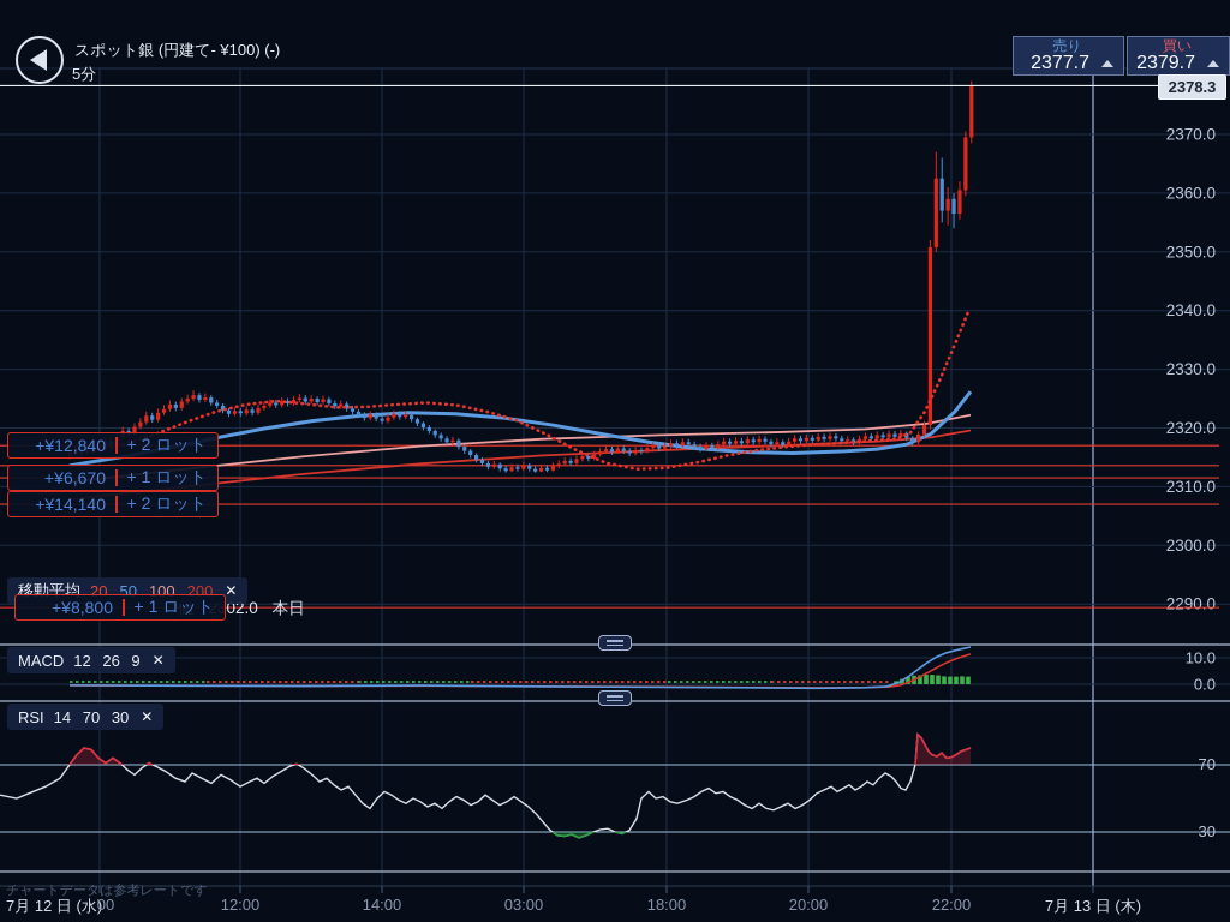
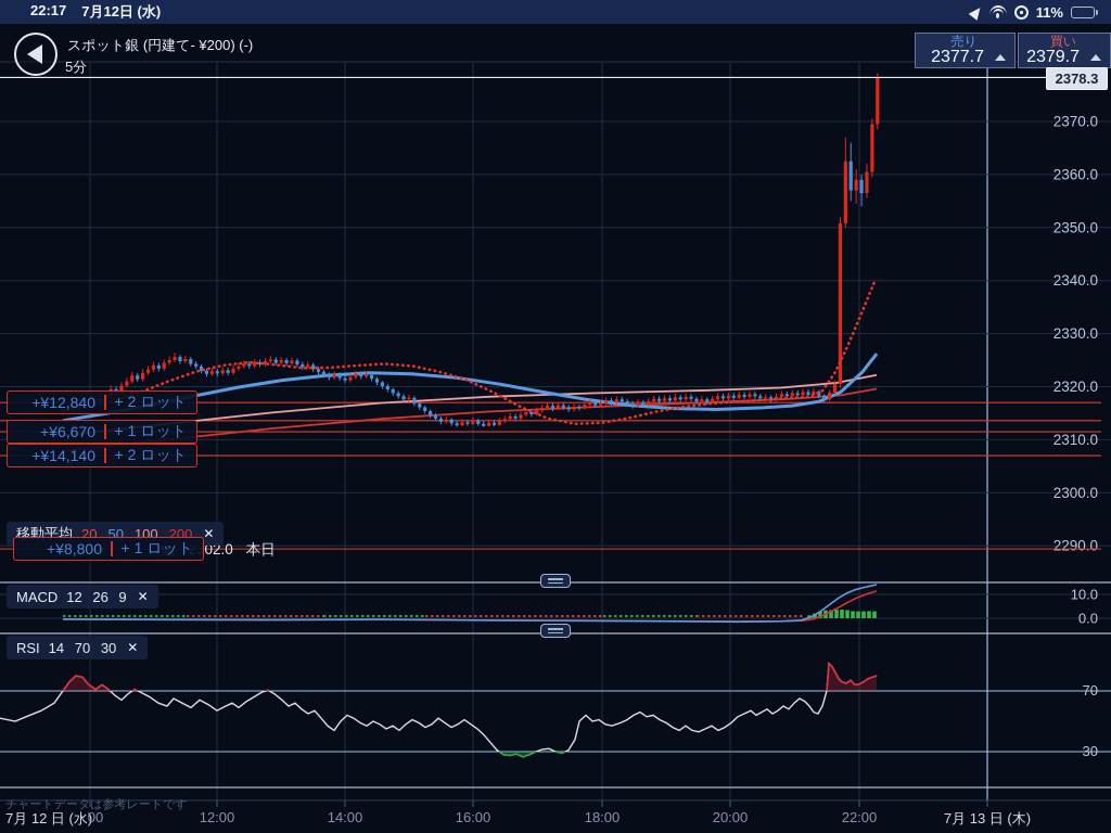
  2370.0
  2360.0
  2350.0
  2340.0
  2330.0
  2320.0
  2310.0
  2300.0
  2290.0
  10.0
  0.0
  70
  30
+ 22:17
+ 7月12日 (水)
+ 11%
- スポット銀 (円建て- ¥100) (-)
+ スポット銀 (円建て- ¥200) (-)
  5分
  売り
  2377.7
  買い
  2379.7
  2378.3
  +¥12,840
  + 2 ロット
  +¥6,670
  + 1 ロット
  +¥14,140
  + 2 ロット
  +¥8,800
  + 1 ロット
  移動平均
  20
  50
  100
  200
  ✕
  MACD
  12 26 9
  ✕
  RSI
  14 70 30
  ✕
  本日
  7月 12 日 (水)
  00
  12:00
  14:00
- 03:00
+ 16:00
  18:00
  20:00
  22:00
  7月 13 日 (木)
  チャートデータは参考レートです
